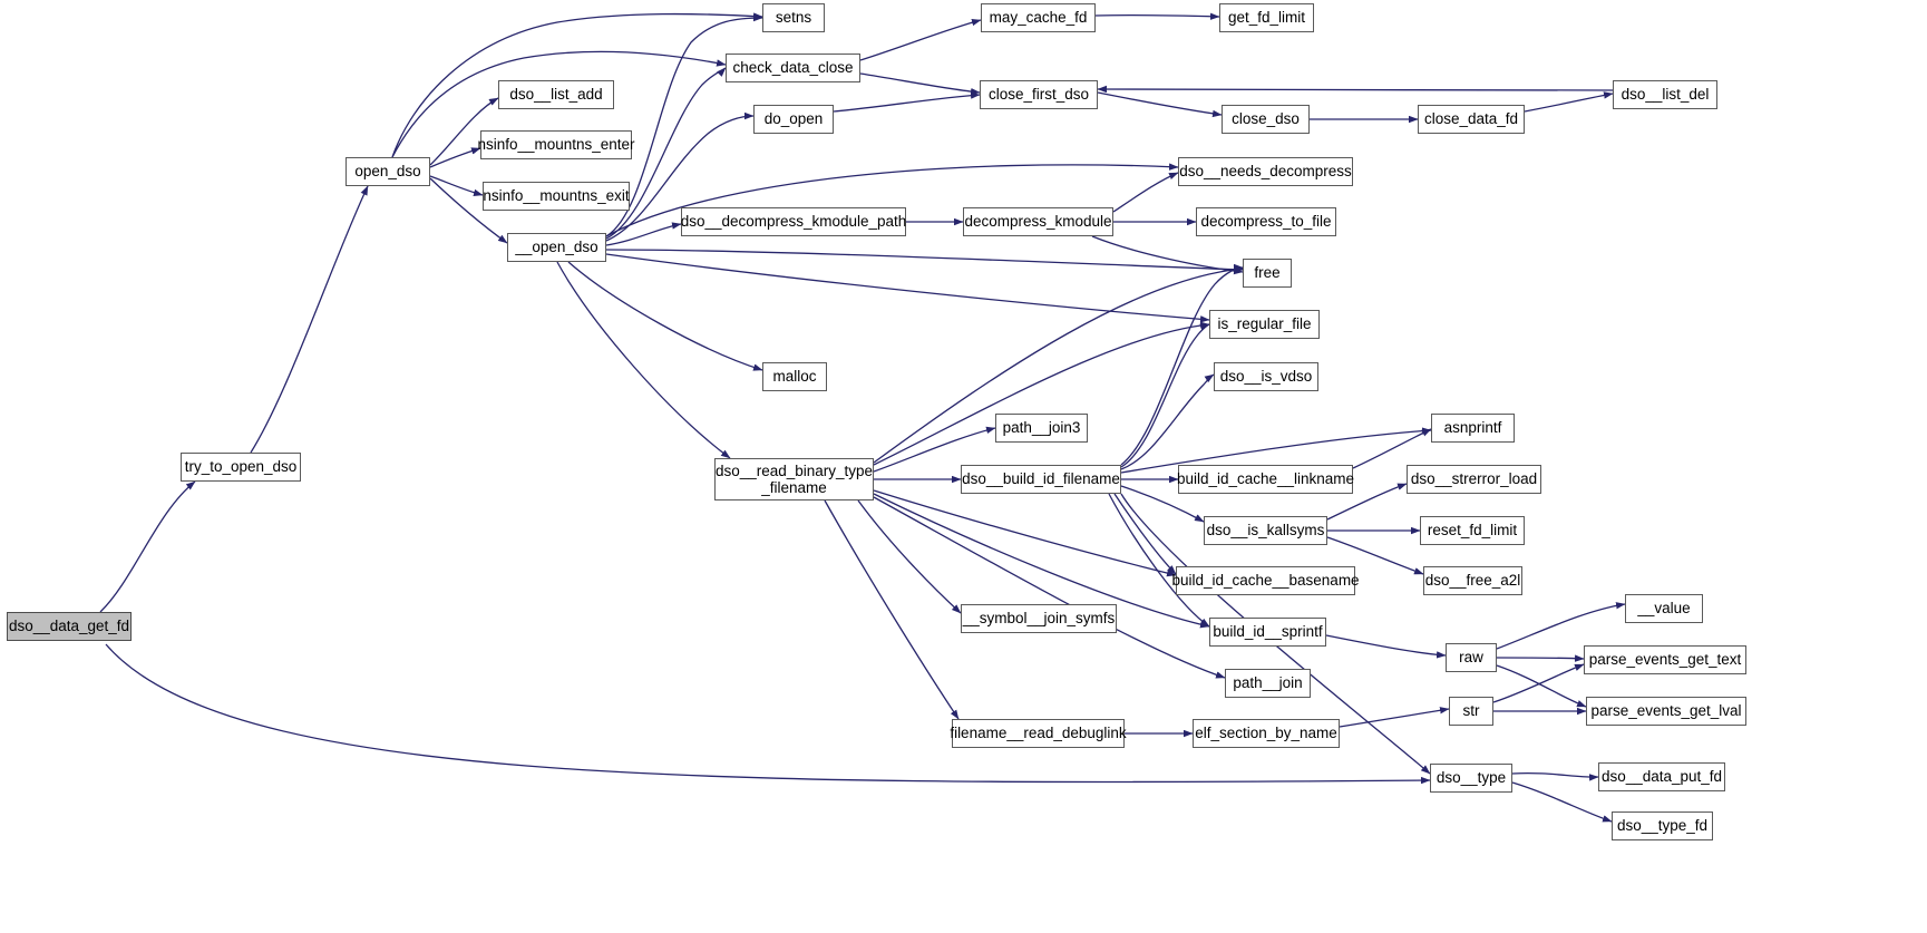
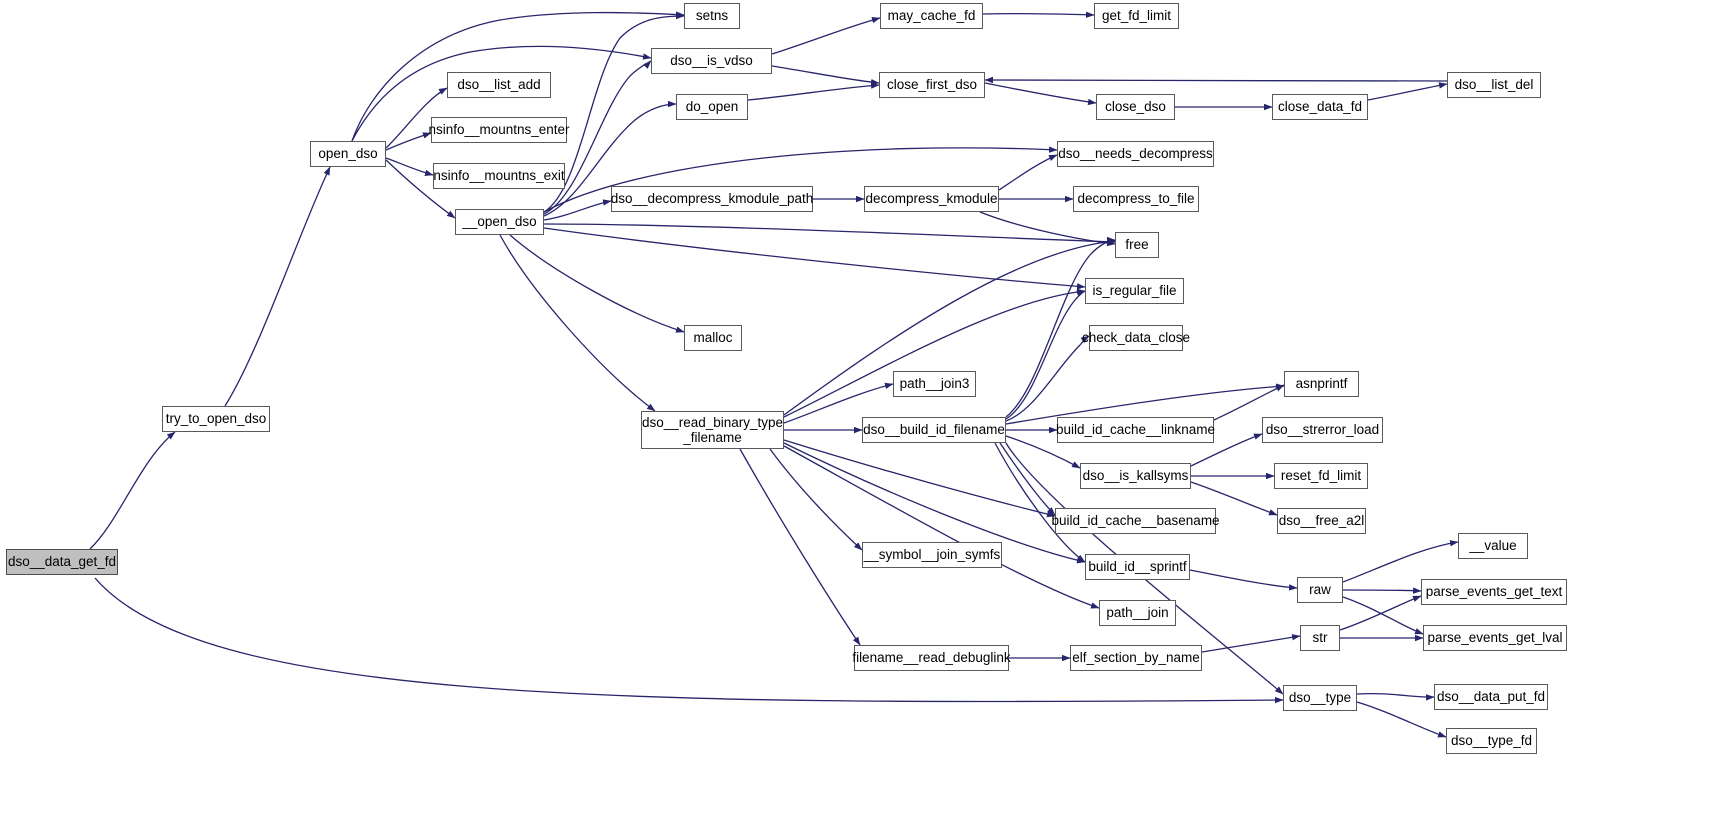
  dso__data_get_fd
  try_to_open_dso
  open_dso
  dso__list_add
  nsinfo__mountns_enter
  nsinfo__mountns_exit
  __open_dso
  setns
- check_data_close
+ dso__is_vdso
  do_open
  dso__decompress_kmodule_path
  malloc
  dso__read_binary_type
  _filename
  may_cache_fd
  close_first_dso
  dso__needs_decompress
  decompress_kmodule
  decompress_to_file
  free
  is_regular_file
- dso__is_vdso
+ check_data_close
  path__join3
  dso__build_id_filename
  asnprintf
  build_id_cache__linkname
  dso__strerror_load
  dso__is_kallsyms
  reset_fd_limit
  build_id_cache__basename
  dso__free_a2l
  __symbol__join_symfs
  build_id__sprintf
  __value
  raw
  parse_events_get_text
  path__join
  str
  parse_events_get_lval
  filename__read_debuglink
  elf_section_by_name
  dso__type
  dso__data_put_fd
  dso__type_fd
  close_dso
  close_data_fd
  dso__list_del
  get_fd_limit
